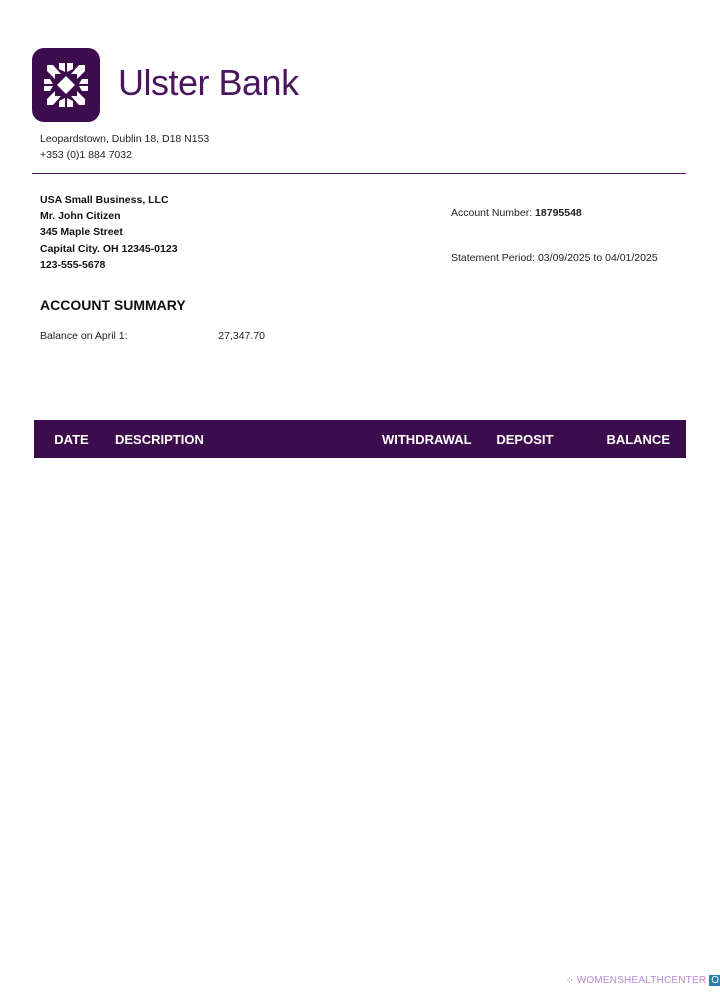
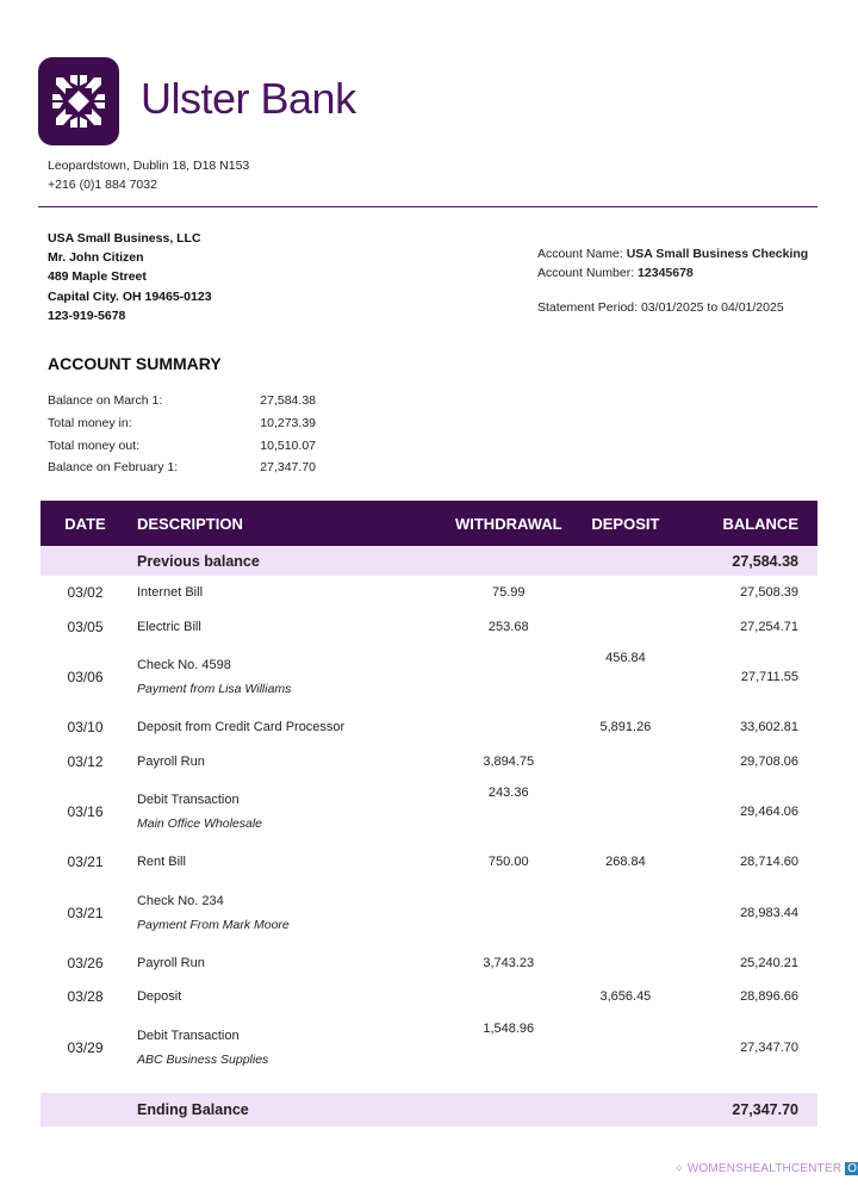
  Ulster Bank
  Leopardstown, Dublin 18, D18 N153
- +353 (0)1 884 7032
+ +216 (0)1 884 7032
  USA Small Business, LLC
  Mr. John Citizen
- 345 Maple Street
+ 489 Maple Street
- Capital City. OH 12345-0123
+ Capital City. OH 19465-0123
- 123-555-5678
+ 123-919-5678
+ Account Name: USA Small Business Checking
- Account Number: 18795548
+ Account Number: 12345678
- Statement Period: 03/09/2025 to 04/01/2025
+ Statement Period: 03/01/2025 to 04/01/2025
  ACCOUNT SUMMARY
+ Balance on March 1:
+ 27,584.38
+ Total money in:
+ 10,273.39
+ Total money out:
+ 10,510.07
- Balance on April 1:
+ Balance on February 1:
  27,347.70
  DATE	DESCRIPTION	WITHDRAWAL	DEPOSIT	BALANCE
+ 	Previous balance			27,584.38
+ 03/02	Internet Bill	75.99		27,508.39
+ 03/05	Electric Bill	253.68		27,254.71
+ 03/06	Check No. 4598Payment from Lisa Williams		456.84	27,711.55
+ 03/10	Deposit from Credit Card Processor		5,891.26	33,602.81
+ 03/12	Payroll Run	3,894.75		29,708.06
+ 03/16	Debit TransactionMain Office Wholesale	243.36		29,464.06
+ 03/21	Rent Bill	750.00	268.84	28,714.60
+ 03/21	Check No. 234Payment From Mark Moore			28,983.44
+ 03/26	Payroll Run	3,743.23		25,240.21
+ 03/28	Deposit		3,656.45	28,896.66
+ 03/29	Debit TransactionABC Business Supplies	1,548.96		27,347.70
+ 	Ending Balance			27,347.70
  ⁘
  WOMENSHEALTHCENTER
